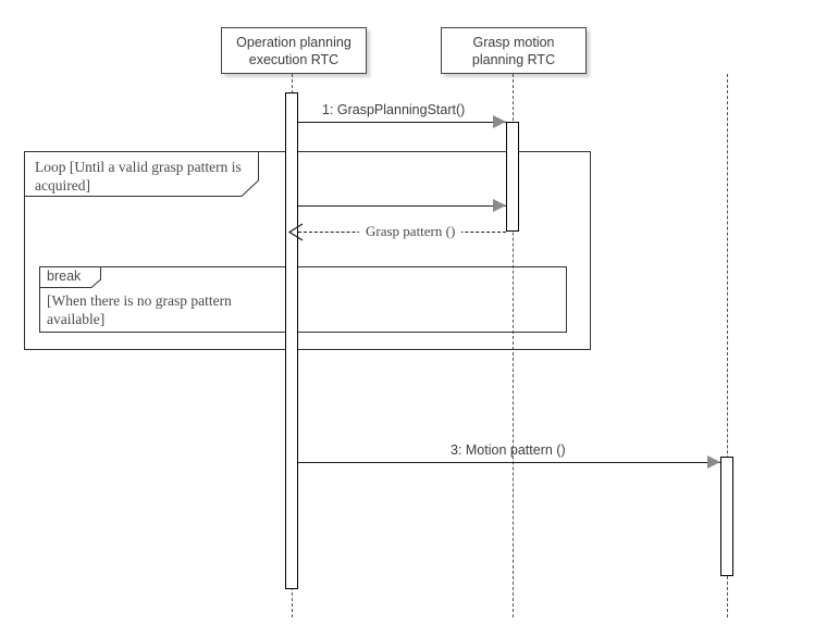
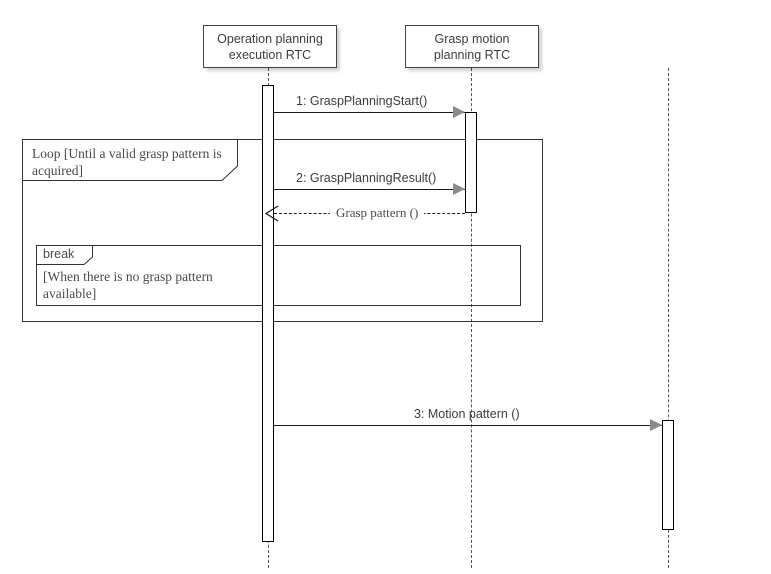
  Loop [Until a valid grasp pattern is
  acquired]
  break
  [When there is no grasp pattern
  available]
  Operation planning
  execution RTC
  Grasp motion
  planning RTC
  1: GraspPlanningStart()
+ 2: GraspPlanningResult()
  Grasp pattern ()
  3: Motion pattern ()
